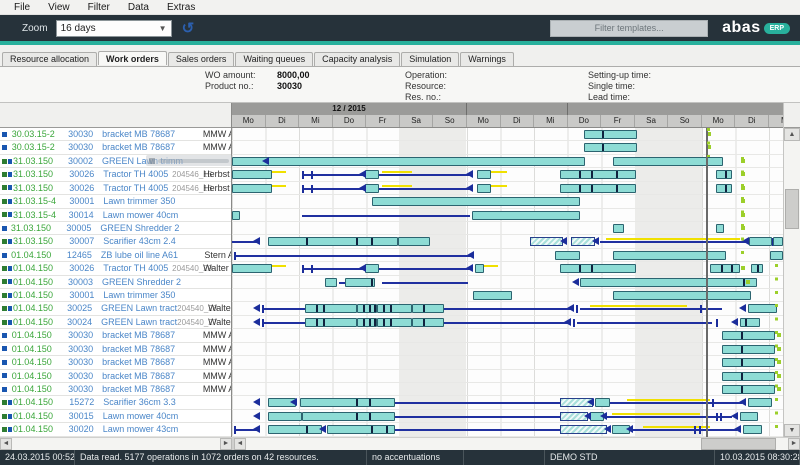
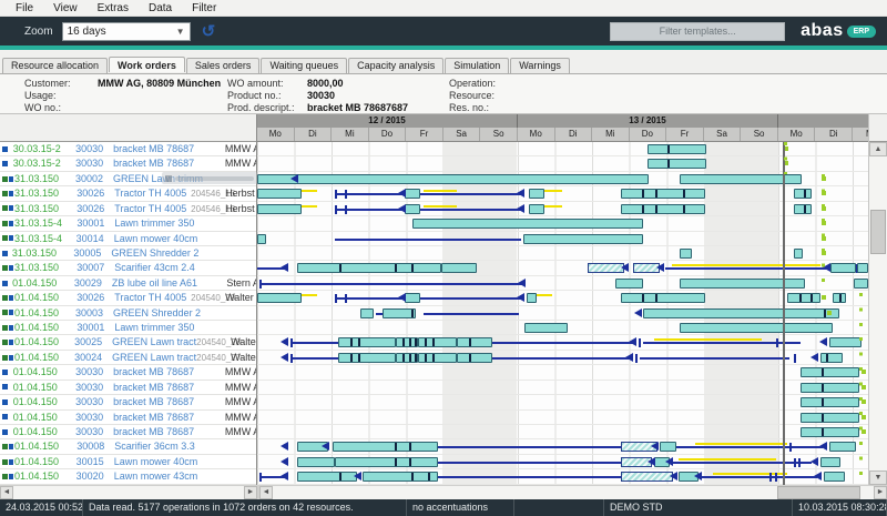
  File
  View
- Filter
+ Extras
  Data
- Extras
+ Filter
  Zoom
  16 days
  ▼
  ↺
  Filter templates...
  abas
  Resource allocation
  Work orders
  Sales orders
  Waiting queues
  Capacity analysis
  Simulation
  Warnings
+ Customer:
+ MMW AG, 80809 München
+ Usage:
+ WO no.:
  WO amount:
  8000,00
  Product no.:
  30030
+ Prod. descript.:
+ bracket MB 78687687
  Operation:
  Resource:
  Res. no.:
- Setting-up time:
- Single time:
- Lead time:
  30.03.15
  -2
  30030
  bracket MB 78687
  30.03.15
  -2
  30030
  bracket MB 78687
  31.03.15
  0
  30002
  GREEN Lawn trimm
  31.03.15
  0
  30026
  Tractor TH 4005
  204546_
  Herbst
  31.03.15
  0
  30026
  Tractor TH 4005
  204546_
  Herbst
  31.03.15
  -4
  30001
  Lawn trimmer 350
  31.03.15
  -4
  30014
  Lawn mower 40cm
  31.03.15
  0
  30005
  GREEN Shredder 2
  31.03.15
  0
  30007
  Scarifier 43cm 2.4
  01.04.15
  0
- 12465
+ 30029
  ZB lube oil line A61
  Stern A
  01.04.15
  0
  30026
  Tractor TH 4005
  204540_
  Walter
  01.04.15
  0
  30003
  GREEN Shredder 2
  01.04.15
  0
  30001
  Lawn trimmer 350
  01.04.15
  0
  30025
  GREEN Lawn tract
  204540_
  Walte
  01.04.15
  0
  30024
  GREEN Lawn tract
  204540_
  Walte
  01.04.15
  0
  30030
  bracket MB 78687
  01.04.15
  0
  30030
  bracket MB 78687
  01.04.15
  0
  30030
  bracket MB 78687
  01.04.15
  0
  30030
  bracket MB 78687
  01.04.15
  0
  30030
  bracket MB 78687
  01.04.15
  0
- 15272
+ 30008
  Scarifier 36cm 3.3
  01.04.15
  0
  30015
  Lawn mower 40cm
  01.04.15
  0
  30020
  Lawn mower 43cm
  12 / 2015
+ 13 / 2015
  Mo
  Di
  Mi
  Do
  Fr
  Sa
  So
  Mo
  Di
  Mi
  Do
  Fr
  Sa
  So
  Mo
  Di
  24.03.2015 00:52
  Data read. 5177 operations in 1072 orders on 42 resources.
  no accentuations
  DEMO STD
  10.03.2015 08:30:2
